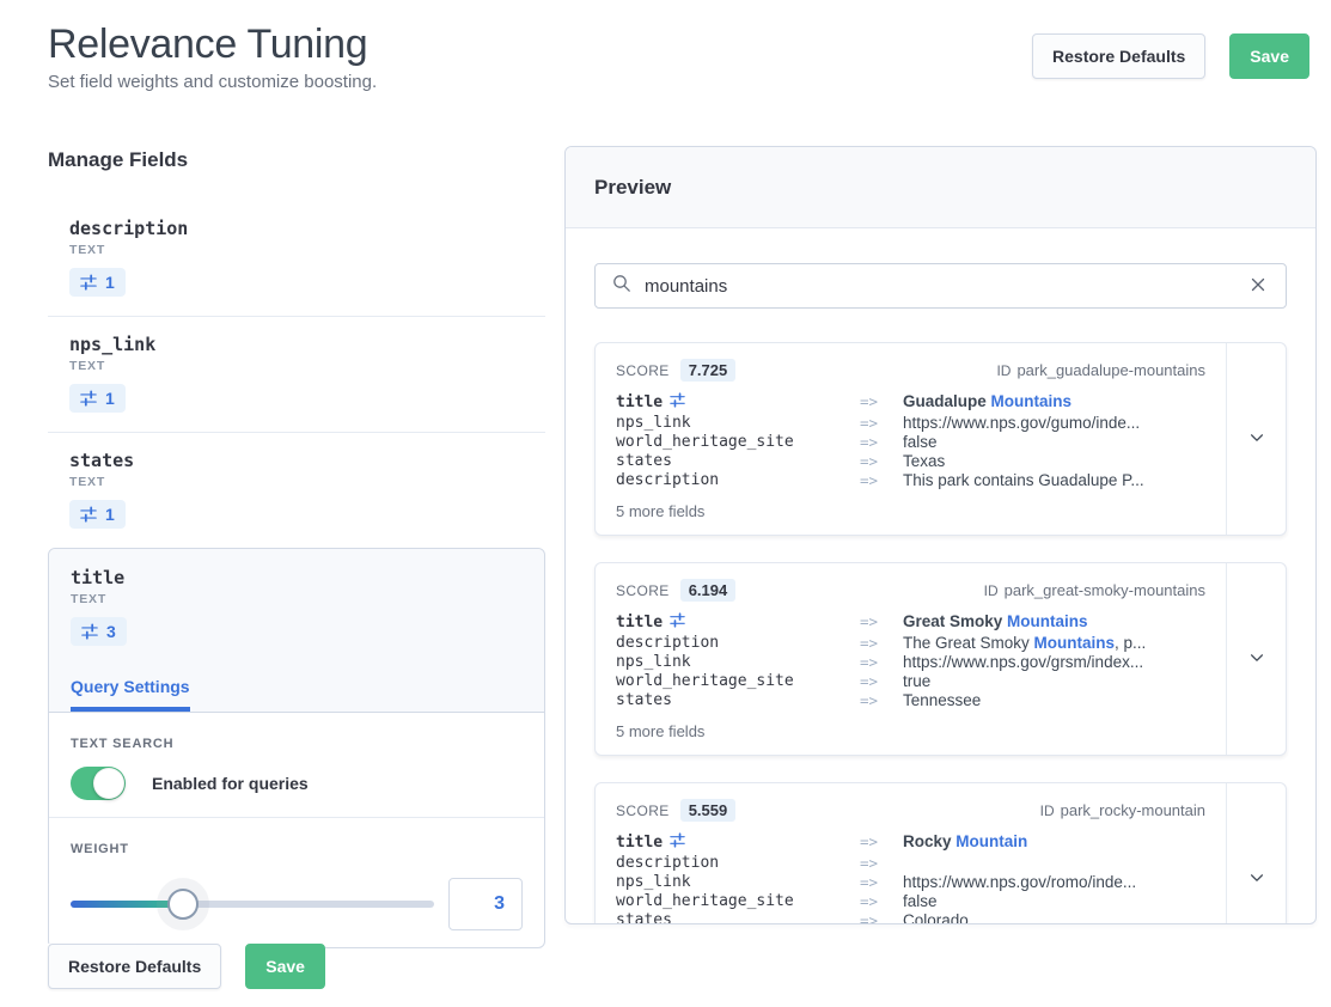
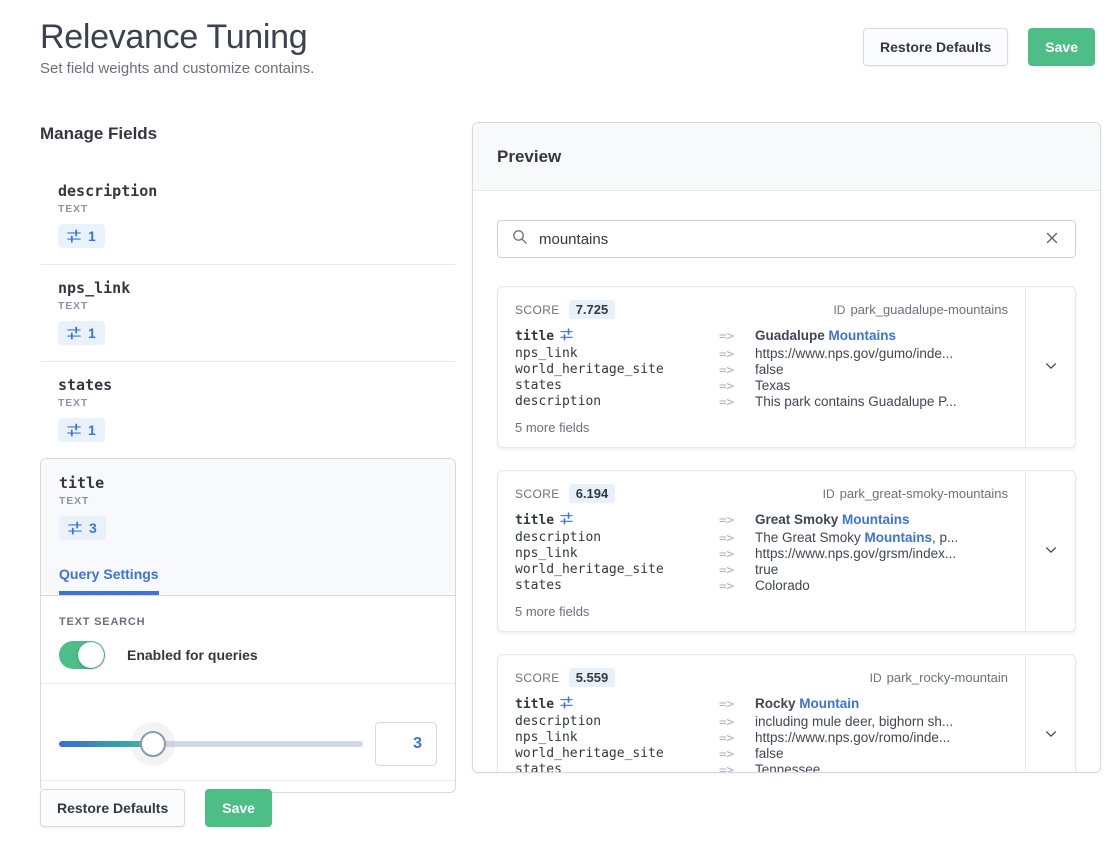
  Relevance Tuning
- Set field weights and customize boosting.
+ Set field weights and customize contains.
  Restore Defaults
  Save
  Manage Fields
  description
  TEXT
  1
  nps_link
  TEXT
  1
  states
  TEXT
  1
  title
  TEXT
  3
  Query Settings
  TEXT SEARCH
  Enabled for queries
- WEIGHT
  3
  Preview
  mountains
  SCORE
  7.725
  ID
  park_guadalupe-mountains
  title
  =>
  Guadalupe Mountains
  nps_link
  =>
  https://www.nps.gov/gumo/inde...
  world_heritage_site
  =>
  false
  states
  =>
  Texas
  description
  =>
  This park contains Guadalupe P...
  5 more fields
  SCORE
  6.194
  ID
  park_great-smoky-mountains
  title
  =>
  Great Smoky Mountains
  description
  =>
  The Great Smoky Mountains, p...
  nps_link
  =>
  https://www.nps.gov/grsm/index...
  world_heritage_site
  =>
  true
  states
  =>
- Tennessee
+ Colorado
  5 more fields
  SCORE
  5.559
  ID
  park_rocky-mountain
  title
  =>
  Rocky Mountain
  description
  =>
+ including mule deer, bighorn sh...
  nps_link
  =>
  https://www.nps.gov/romo/inde...
  world_heritage_site
  =>
  false
  states
  =>
- Colorado
+ Tennessee
  Restore Defaults
  Save
